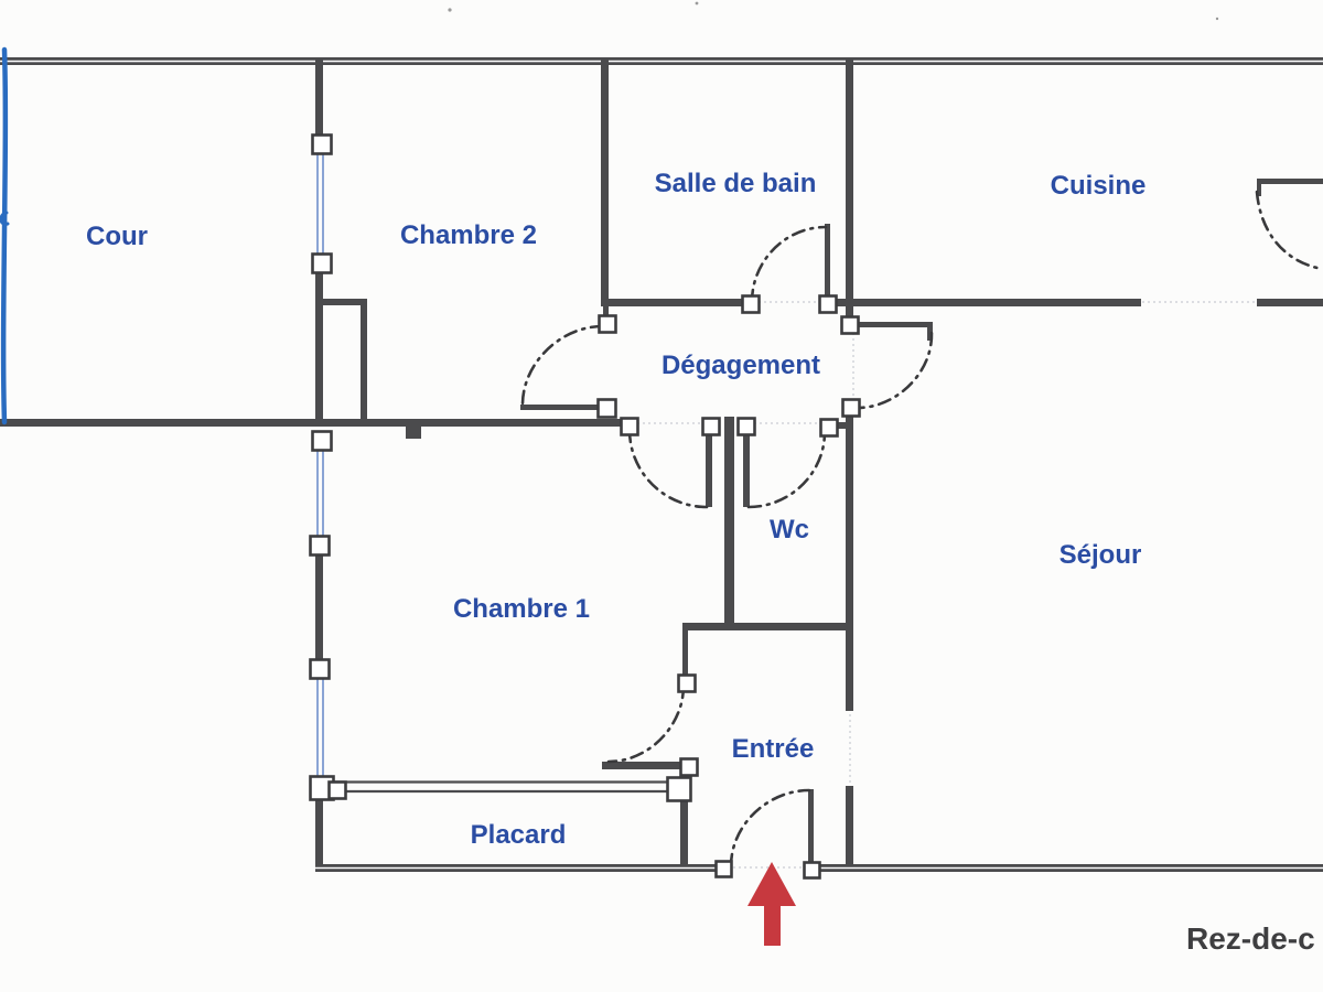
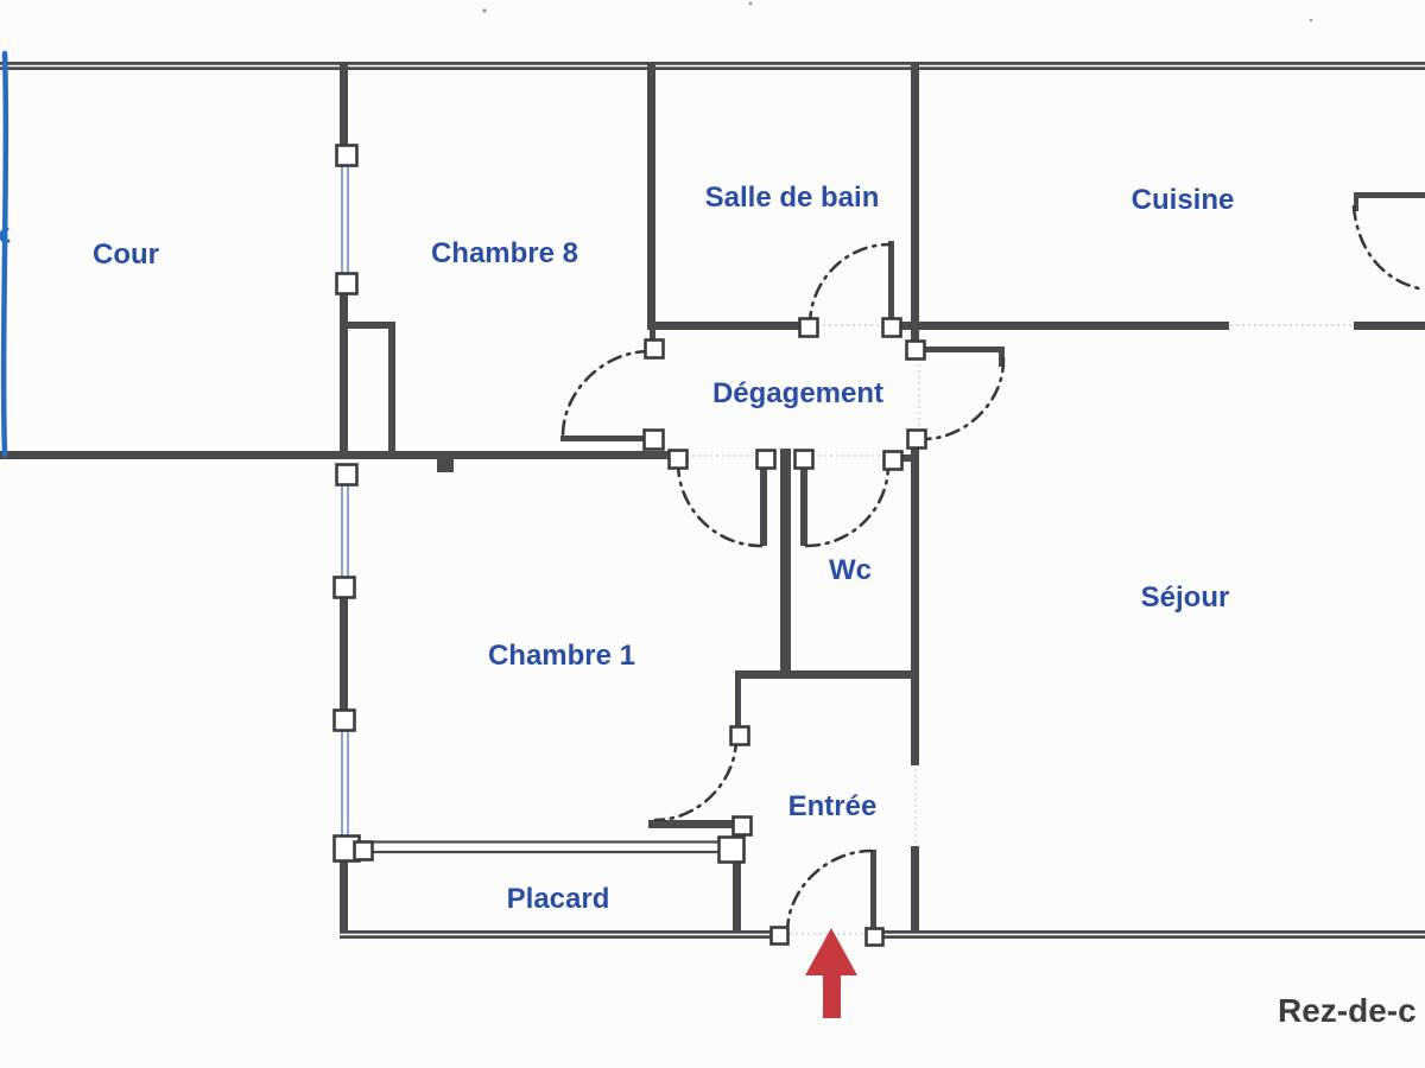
  Cour
- Chambre 2
+ Chambre 8
  Salle de bain
  Cuisine
  Dégagement
  Wc
  Séjour
  Chambre 1
  Entrée
  Placard
  Rez-de-c
